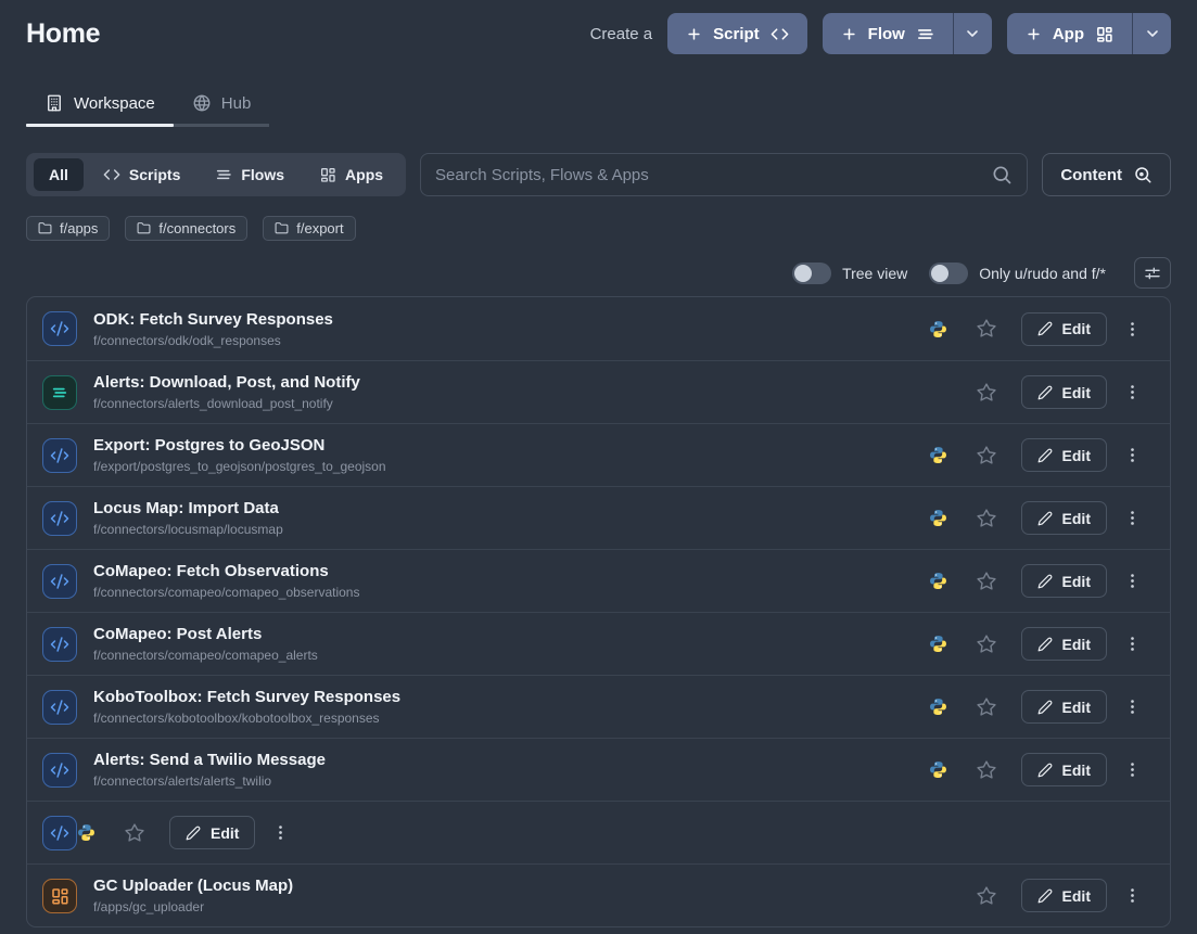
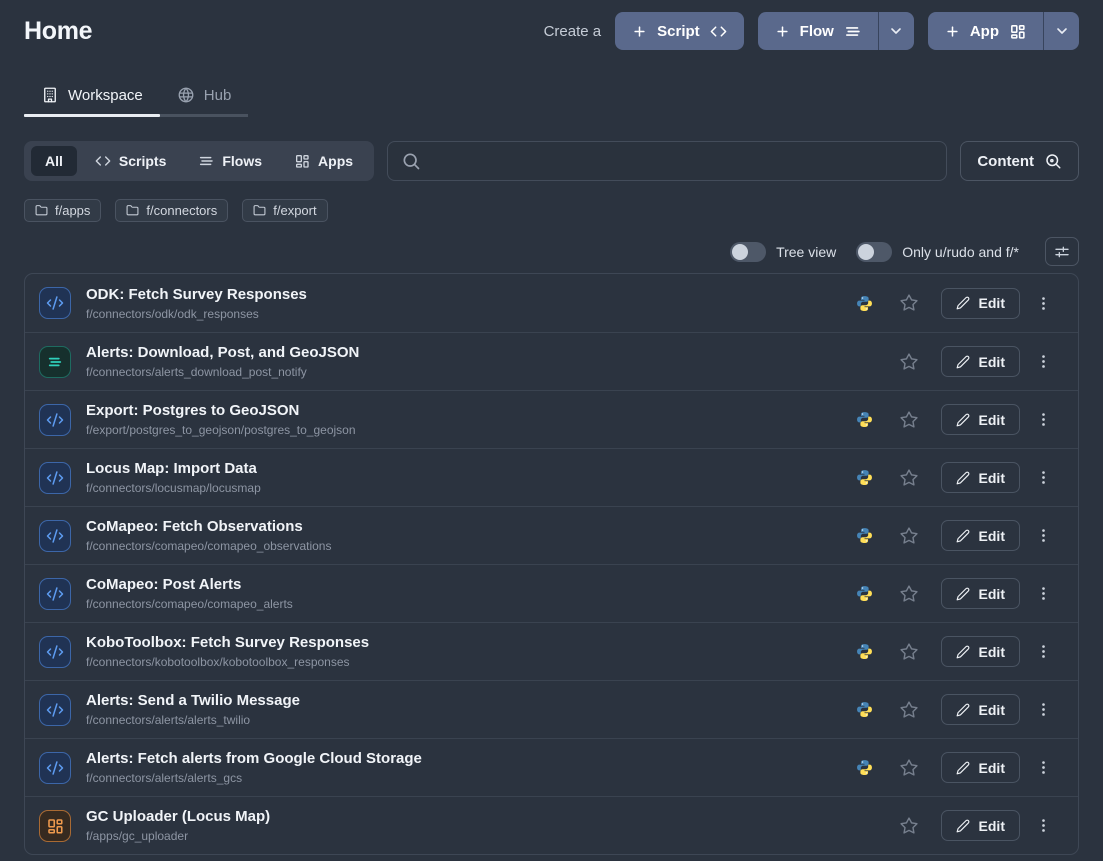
  Home
  Create a
  Script
  Flow
  App
  Workspace
  Hub
  All
  Scripts
  Flows
  Apps
- Search Scripts, Flows & Apps
  Content
  f/apps
  f/connectors
  f/export
  Tree view
  Only u/rudo and f/*
  ODK: Fetch Survey Responses
  f/connectors/odk/odk_responses
  Edit
- Alerts: Download, Post, and Notify
+ Alerts: Download, Post, and GeoJSON
  f/connectors/alerts_download_post_notify
  Edit
  Export: Postgres to GeoJSON
  f/export/postgres_to_geojson/postgres_to_geojson
  Edit
  Locus Map: Import Data
  f/connectors/locusmap/locusmap
  Edit
  CoMapeo: Fetch Observations
  f/connectors/comapeo/comapeo_observations
  Edit
  CoMapeo: Post Alerts
  f/connectors/comapeo/comapeo_alerts
  Edit
  KoboToolbox: Fetch Survey Responses
  f/connectors/kobotoolbox/kobotoolbox_responses
  Edit
  Alerts: Send a Twilio Message
  f/connectors/alerts/alerts_twilio
  Edit
+ Alerts: Fetch alerts from Google Cloud Storage
+ f/connectors/alerts/alerts_gcs
  Edit
  GC Uploader (Locus Map)
  f/apps/gc_uploader
  Edit
